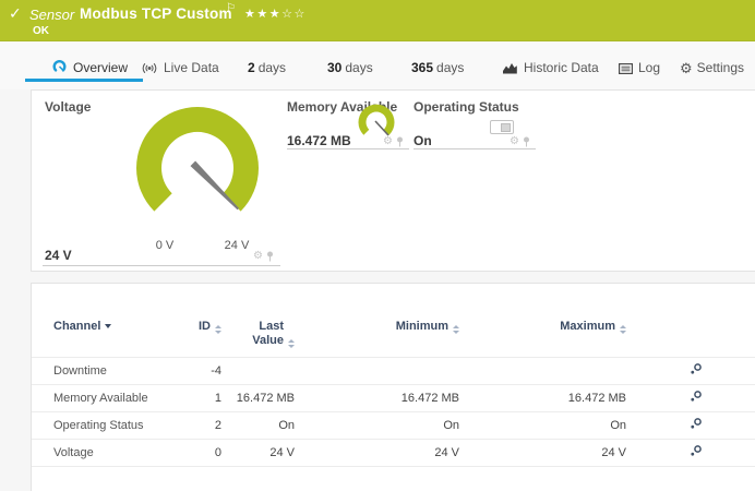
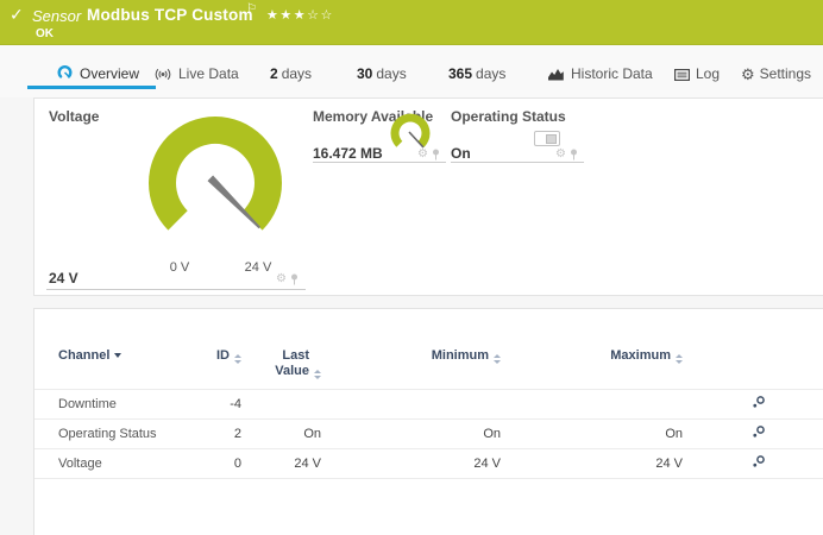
  ✓
  Sensor
  Modbus TCP Custom
  ⚐
  ★★★☆☆
  OK
  Overview
  Live Data
  2 days
  30 days
  365 days
  Historic Data
  Log
  ⚙ Settings
  Voltage
  0 V
  24 V
  24 V
  ⚙
  Memory Availe
  16.472 MB
  ⚙
  Operating Status
  On
  ⚙
  Channel	ID	Last Value	Minimum	Maximum
  Downtime	-4
- Memory Available	1	16.472 MB	16.472 MB	16.472 MB
  Operating Status	2	On	On	On
  Voltage	0	24 V	24 V	24 V
